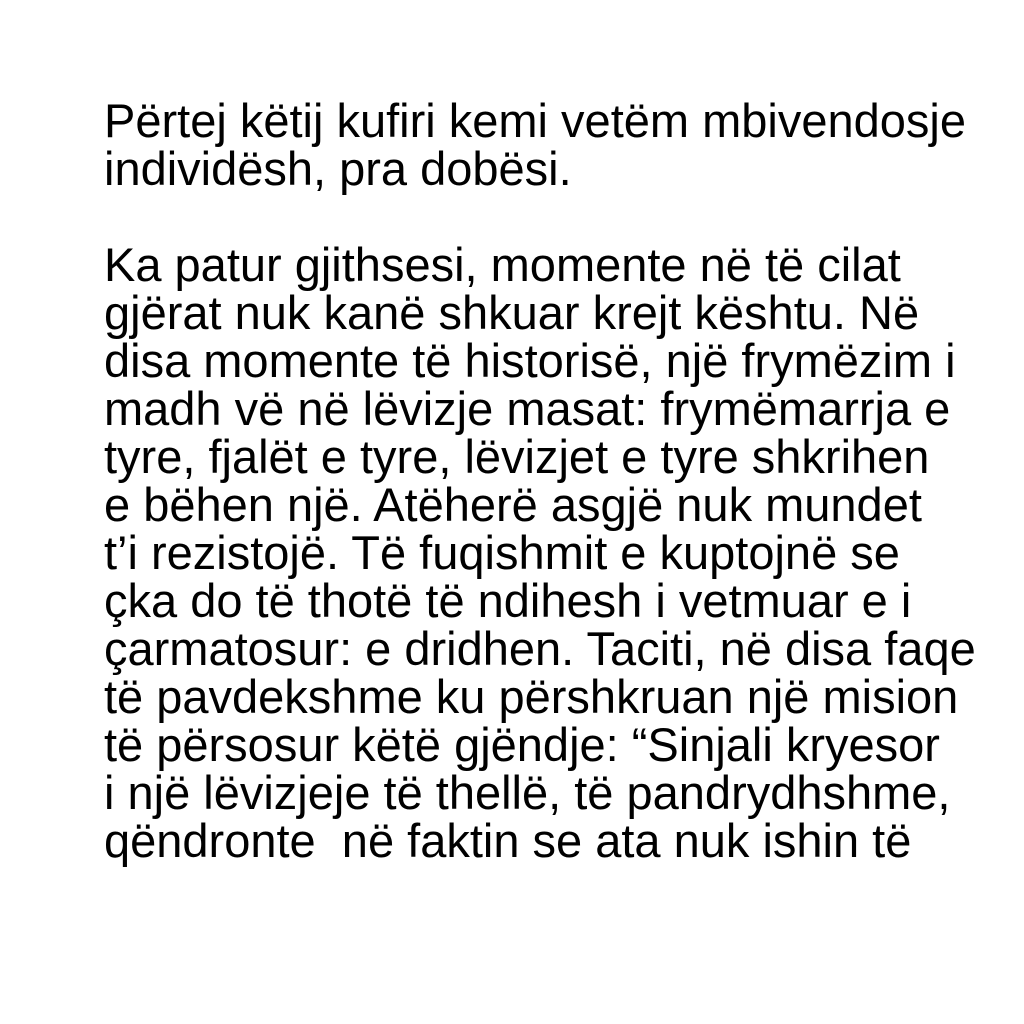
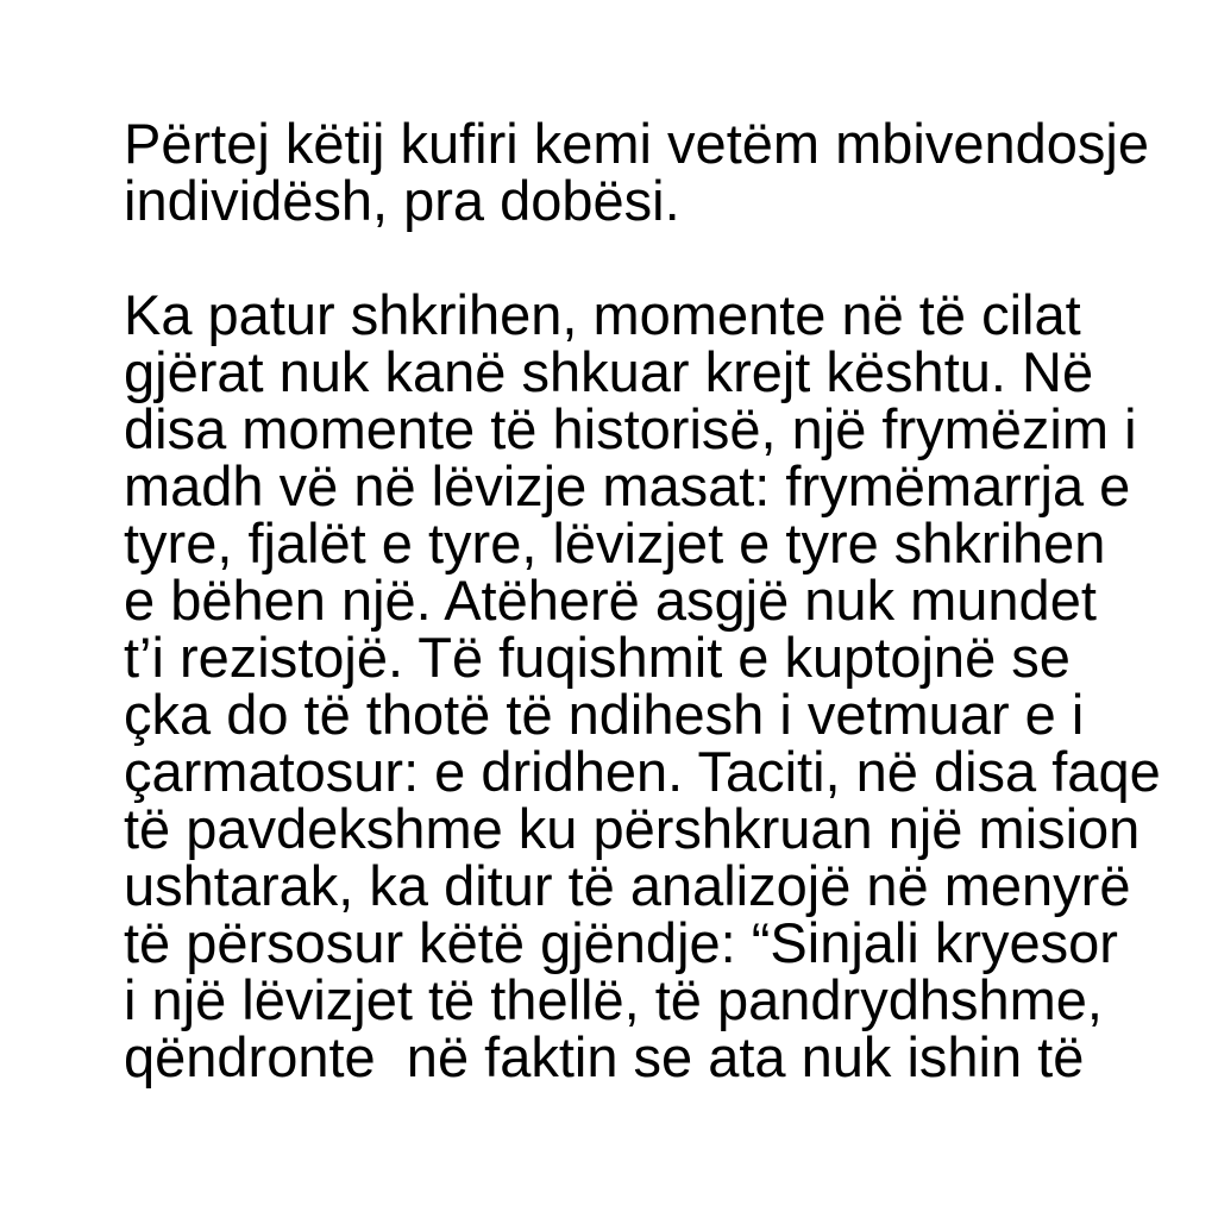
  Përtej këtij kufiri kemi vetëm mbivendosje
  individësh, pra dobësi.
- Ka patur gjithsesi, momente në të cilat
+ Ka patur shkrihen, momente në të cilat
  gjërat nuk kanë shkuar krejt kështu. Në
  disa momente të historisë, një frymëzim i
  madh vë në lëvizje masat: frymëmarrja e
  tyre, fjalët e tyre, lëvizjet e tyre shkrihen
  e bëhen një. Atëherë asgjë nuk mundet
  t’i rezistojë. Të fuqishmit e kuptojnë se
  çka do të thotë të ndihesh i vetmuar e i
  çarmatosur: e dridhen. Taciti, në disa faqe
  të pavdekshme ku përshkruan një mision
+ ushtarak, ka ditur të analizojë në menyrë
  të përsosur këtë gjëndje: “Sinjali kryesor
- i një lëvizjeje të thellë, të pandrydhshme,
+ i një lëvizjet të thellë, të pandrydhshme,
  qëndronte në faktin se ata nuk ishin të
